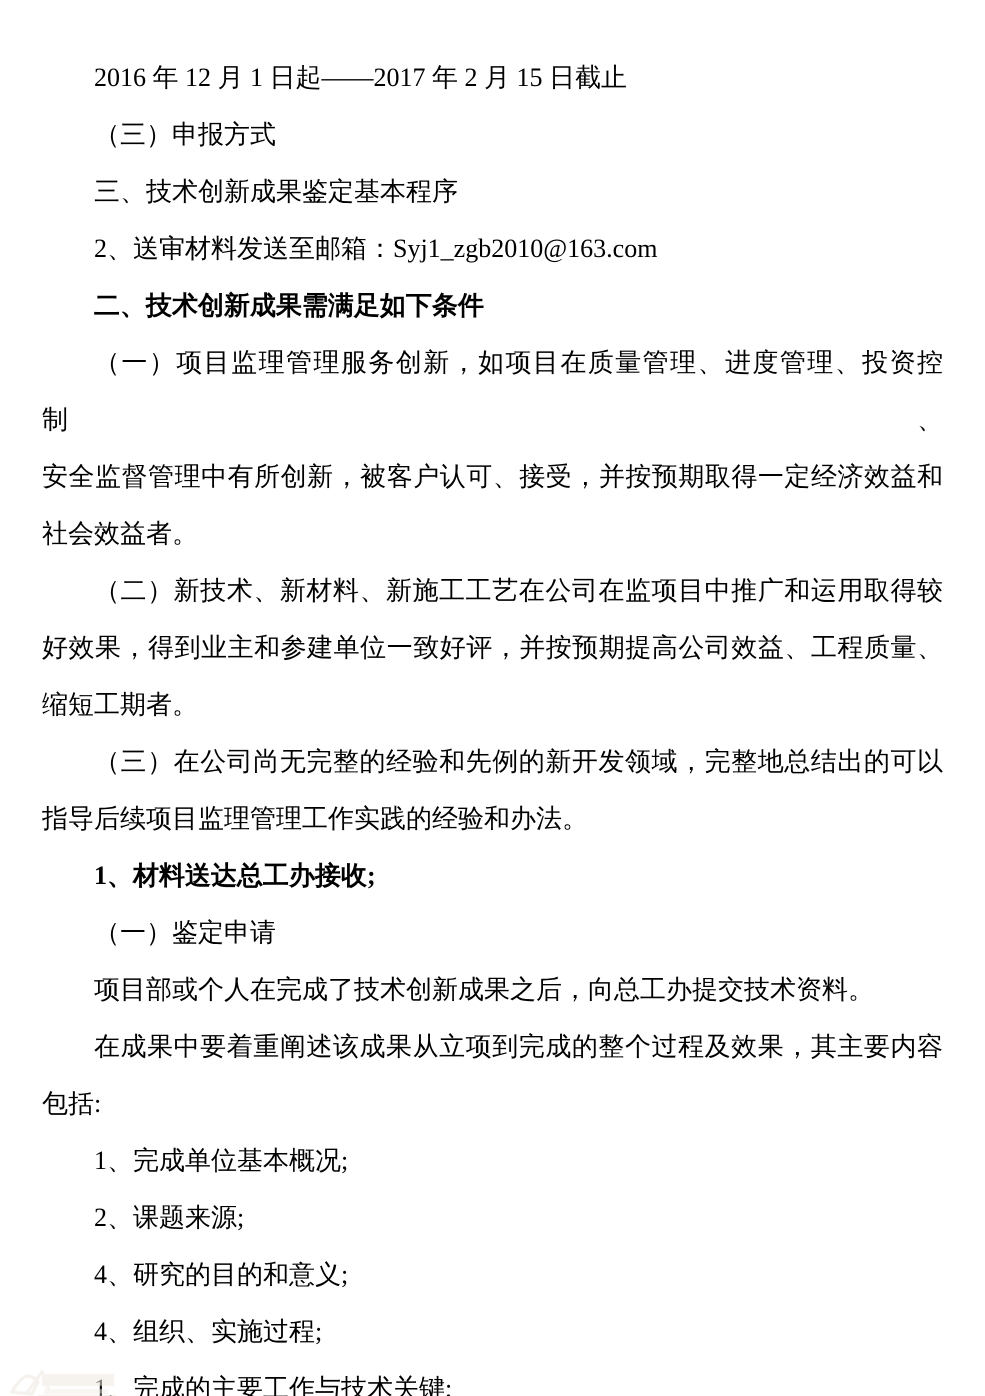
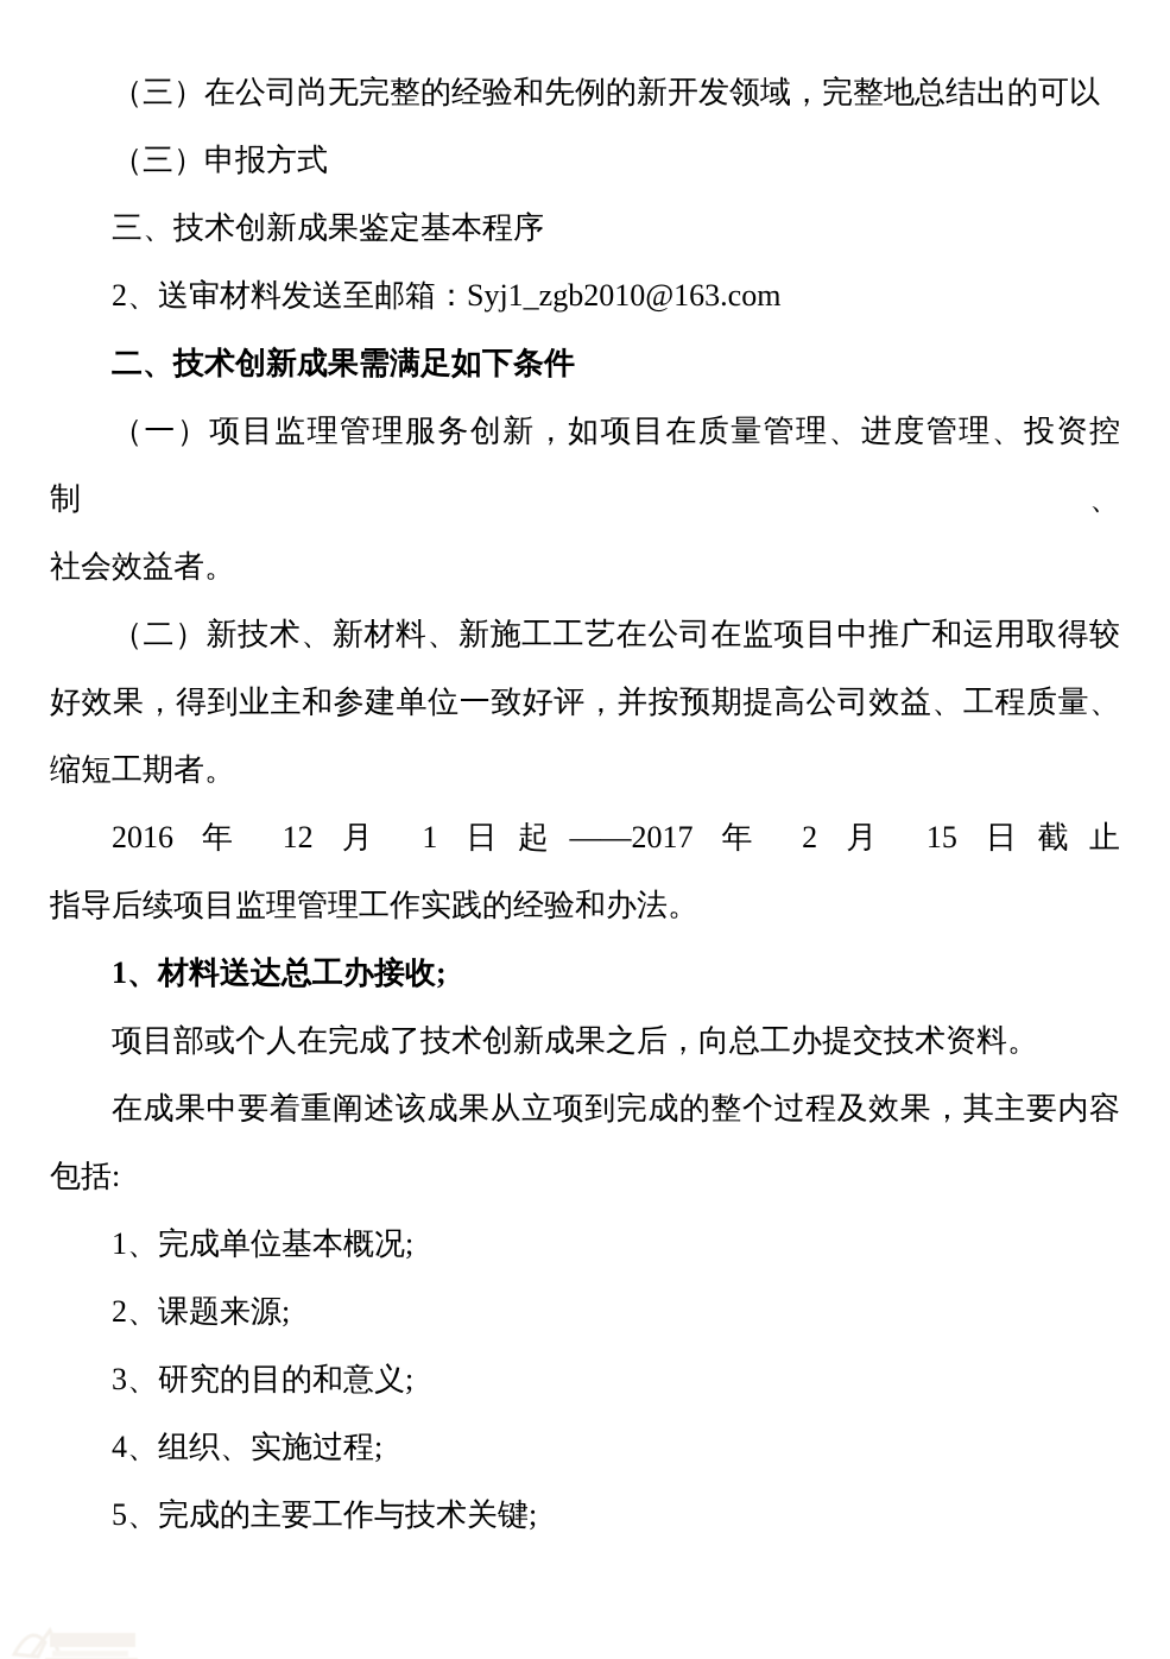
- 2016 年 12 月 1 日起——2017 年 2 月 15 日截止
+ （三）在公司尚无完整的经验和先例的新开发领域，完整地总结出的可以
  （三）申报方式
  三、技术创新成果鉴定基本程序
  2、送审材料发送至邮箱：Syj1_zgb2010@163.com
  二、技术创新成果需满足如下条件
  （一）项目监理管理服务创新，如项目在质量管理、进度管理、投资控制、
- 安全监督管理中有所创新，被客户认可、接受，并按预期取得一定经济效益和
  社会效益者。
  （二）新技术、新材料、新施工工艺在公司在监项目中推广和运用取得较
  好效果，得到业主和参建单位一致好评，并按预期提高公司效益、工程质量、
  缩短工期者。
- （三）在公司尚无完整的经验和先例的新开发领域，完整地总结出的可以
+ 2016 年 12 月 1 日起——2017 年 2 月 15 日截止
  指导后续项目监理管理工作实践的经验和办法。
  1、材料送达总工办接收;
- （一）鉴定申请
  项目部或个人在完成了技术创新成果之后，向总工办提交技术资料。
  在成果中要着重阐述该成果从立项到完成的整个过程及效果，其主要内容
  包括:
  1、完成单位基本概况;
  2、课题来源;
- 4、研究的目的和意义;
+ 3、研究的目的和意义;
  4、组织、实施过程;
- 1、完成的主要工作与技术关键;
+ 5、完成的主要工作与技术关键;
